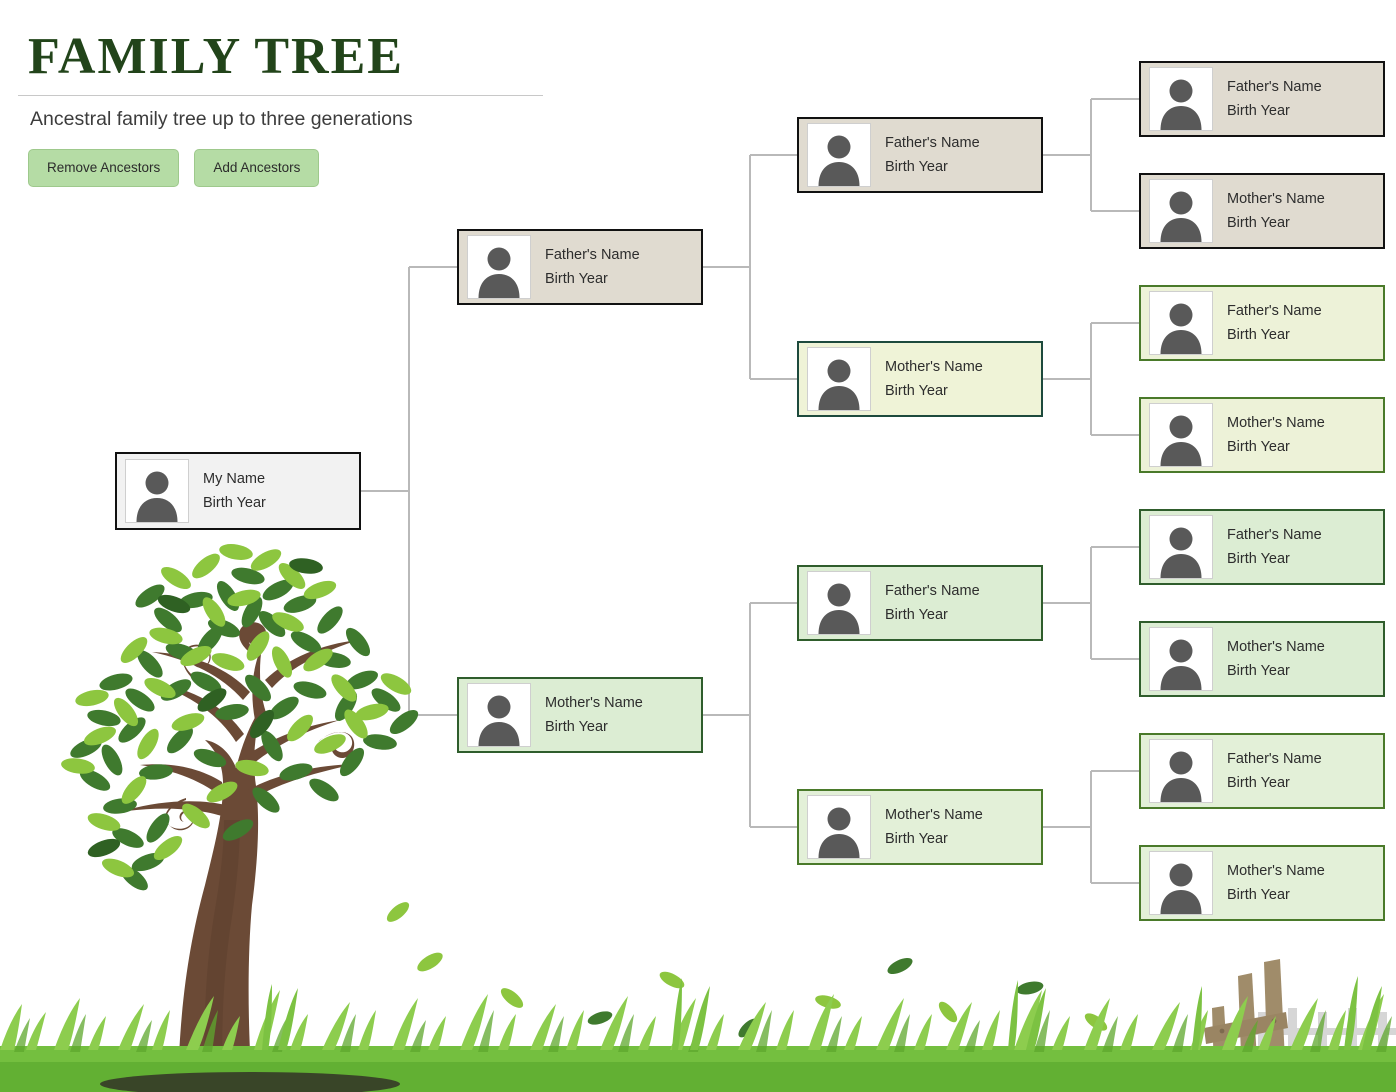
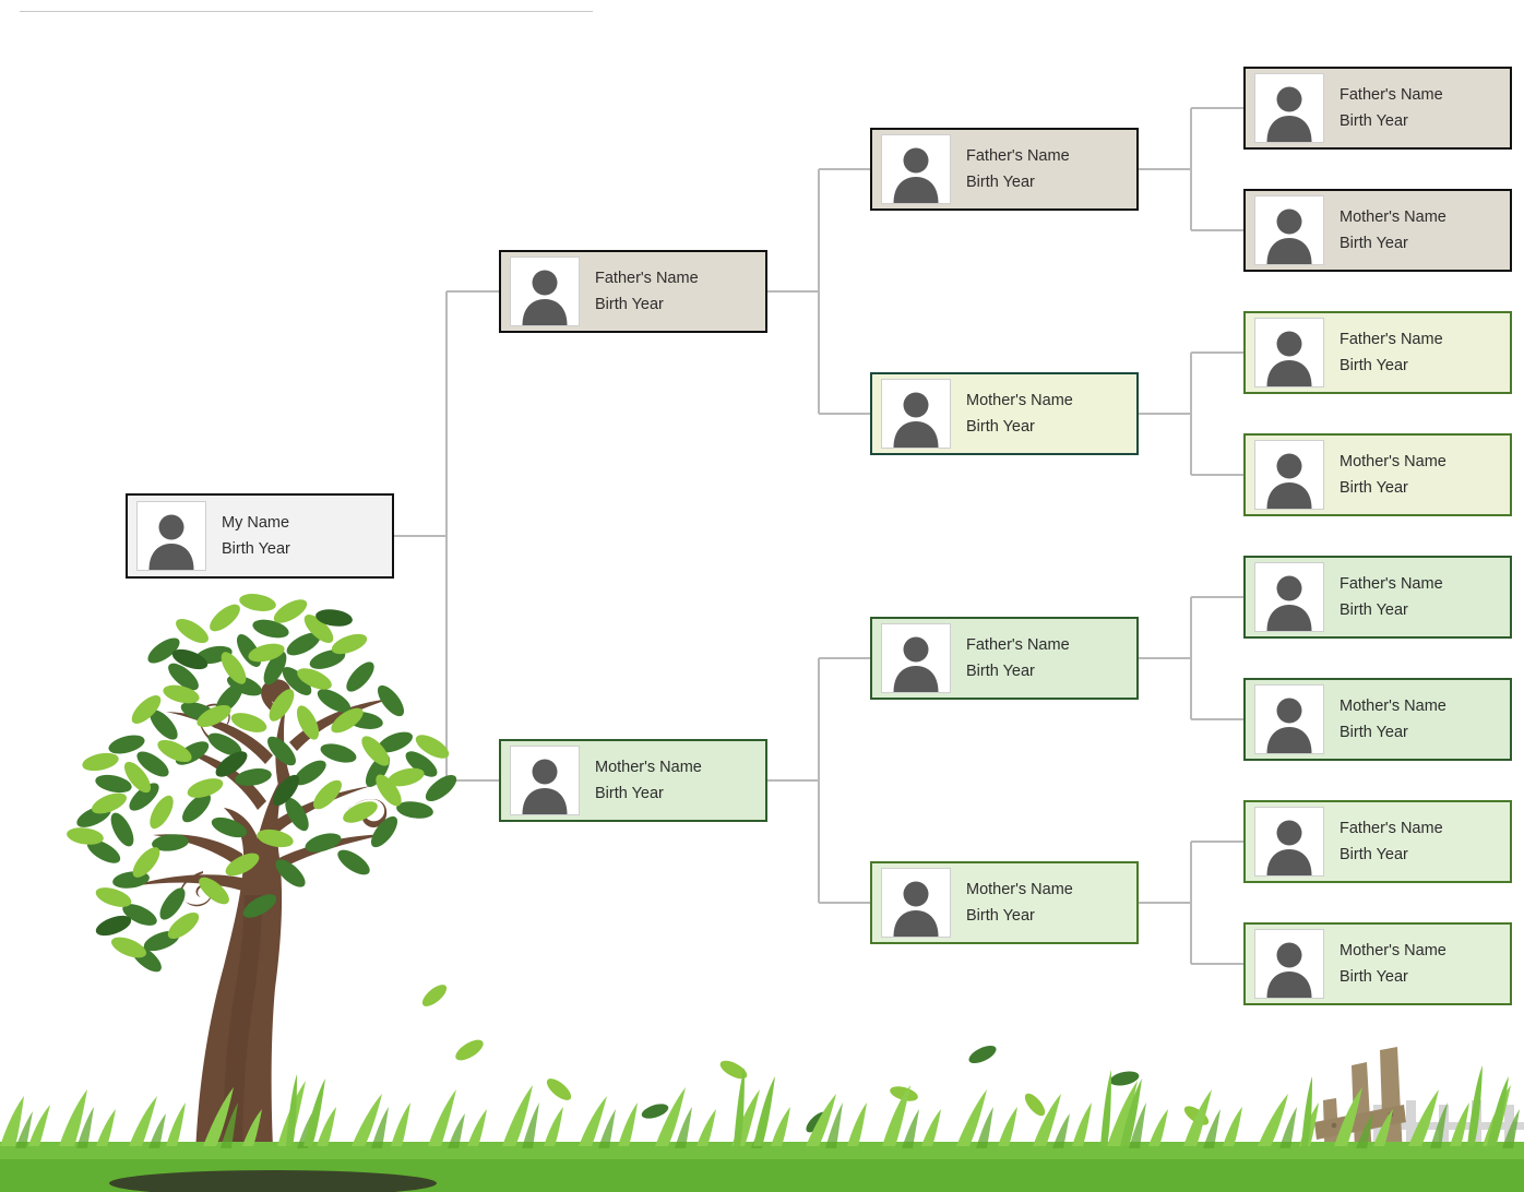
- FAMILY TREE
- Ancestral family tree up to three generations
- Remove Ancestors
- Add Ancestors
  My Name
  Birth Year
  Father's Name
  Birth Year
  Mother's Name
  Birth Year
  Father's Name
  Birth Year
  Mother's Name
  Birth Year
  Father's Name
  Birth Year
  Mother's Name
  Birth Year
  Father's Name
  Birth Year
  Mother's Name
  Birth Year
  Father's Name
  Birth Year
  Mother's Name
  Birth Year
  Father's Name
  Birth Year
  Mother's Name
  Birth Year
  Father's Name
  Birth Year
  Mother's Name
  Birth Year
